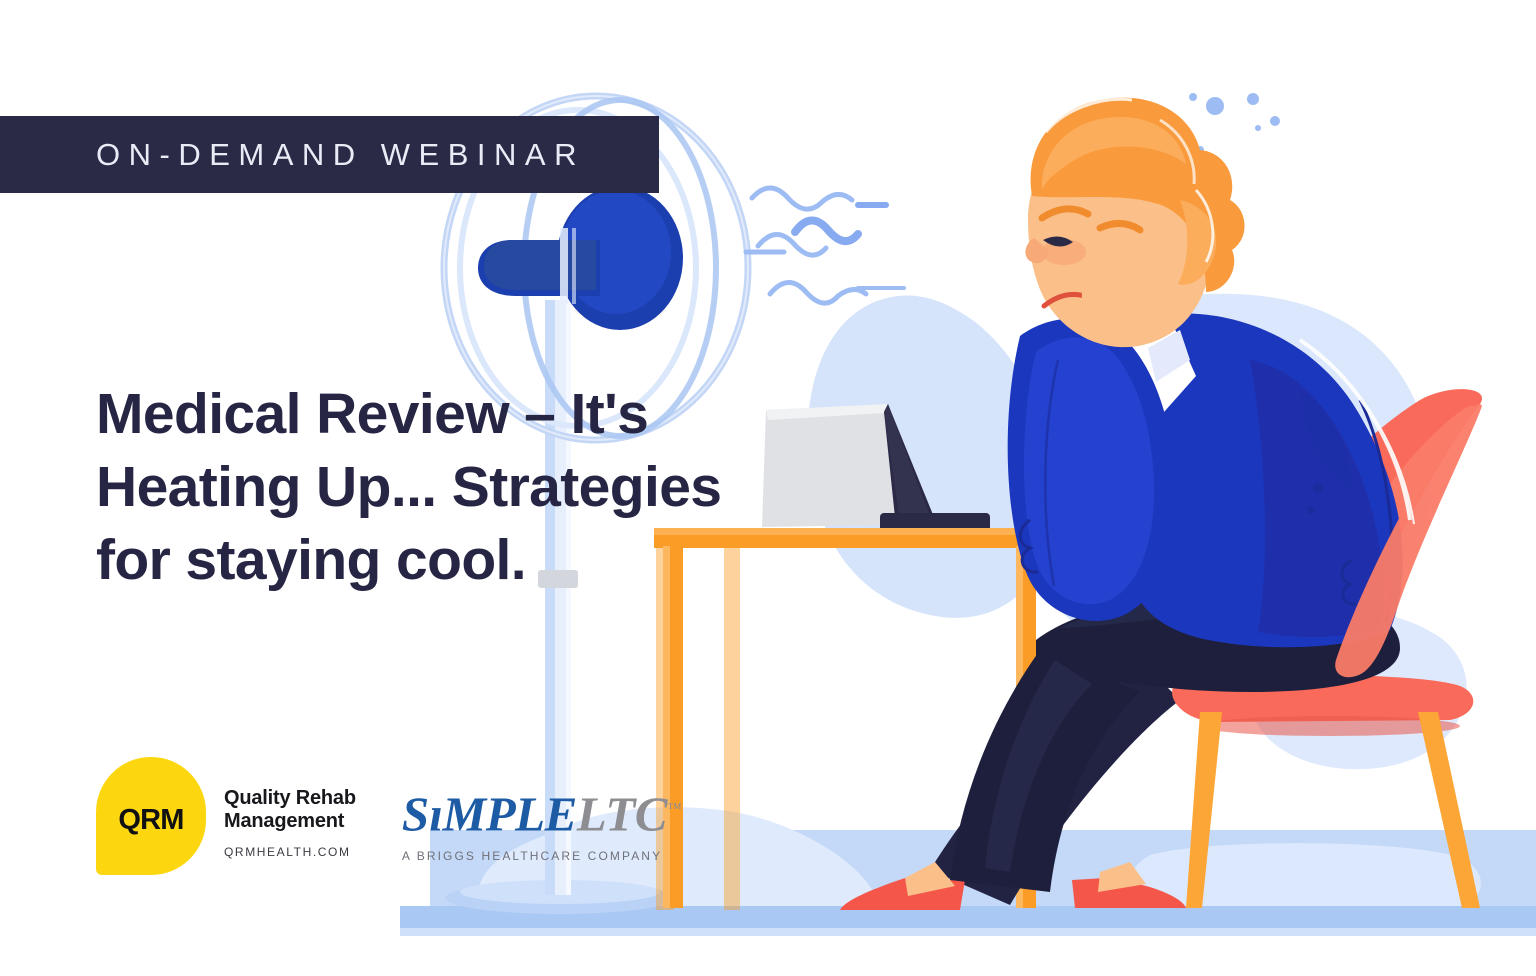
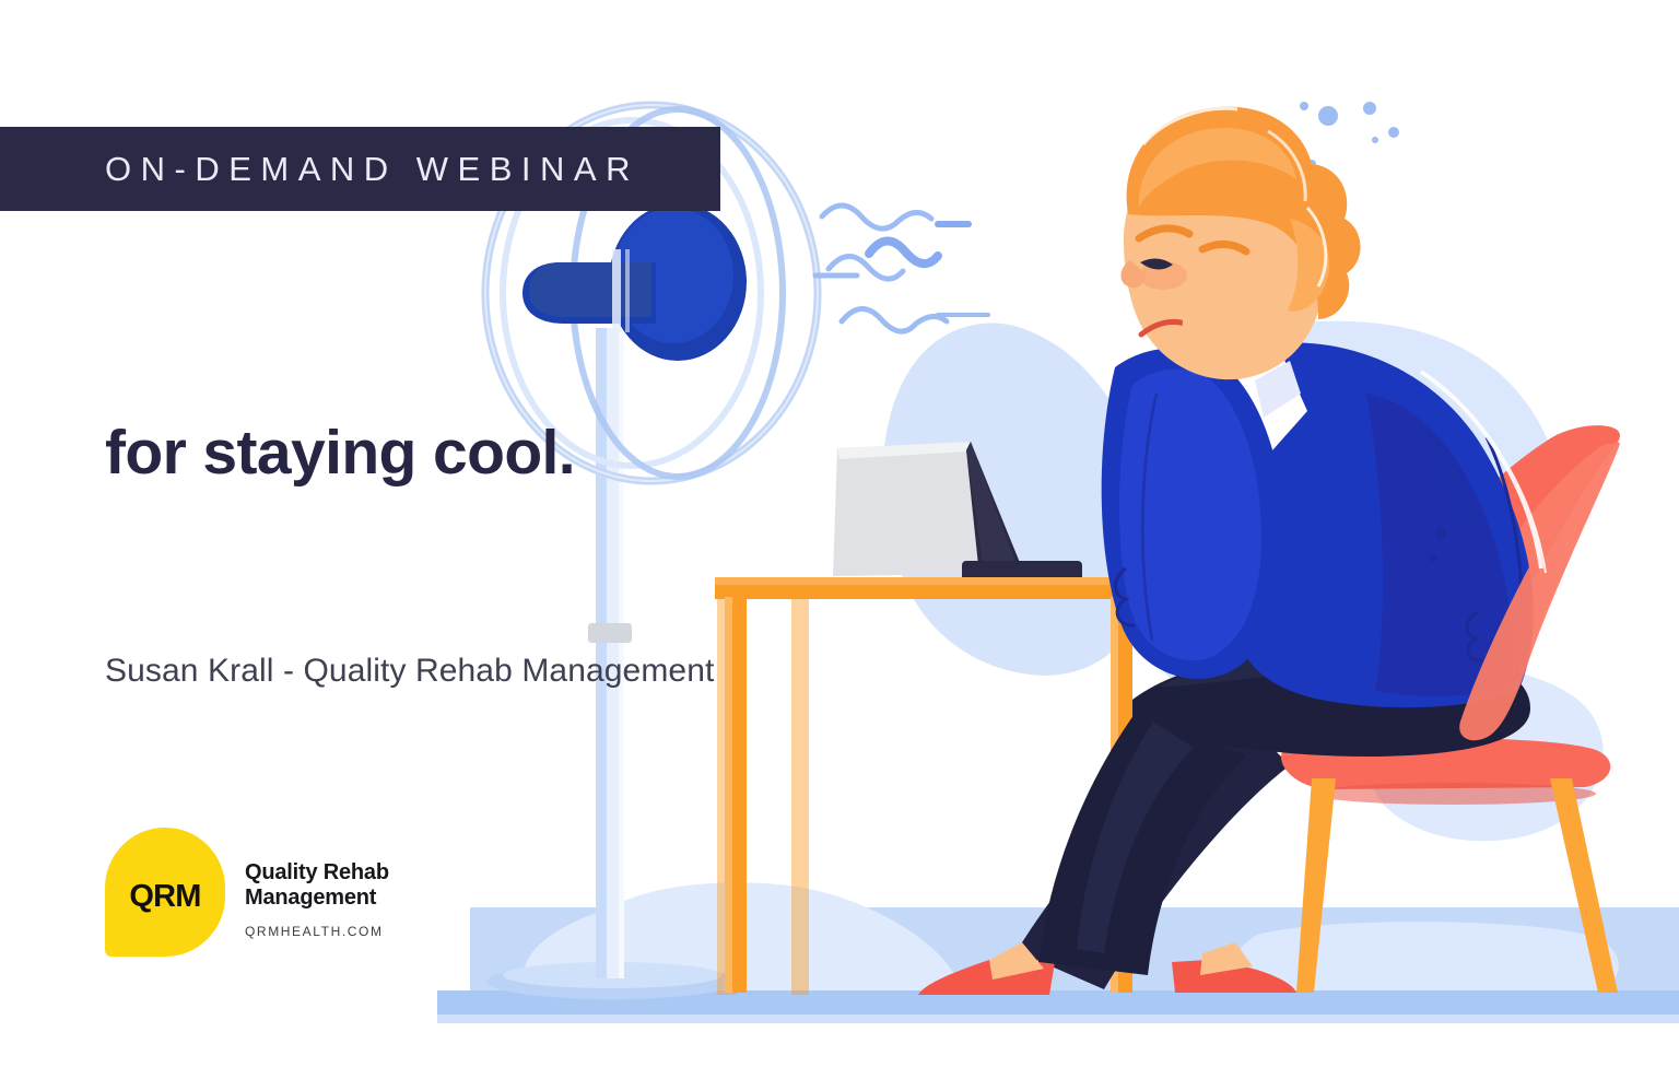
  ON-DEMAND WEBINAR
- Medical Review – It's
- Heating Up... Strategies
  for staying cool.
+ Susan Krall - Quality Rehab Management
  QRM
  Quality Rehab
  Management
  QRMHEALTH.COM
- SɪMPLELTC™
- A BRIGGS HEALTHCARE COMPANY
